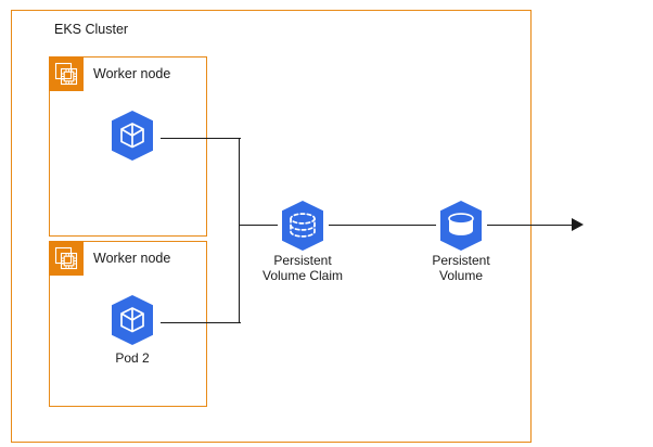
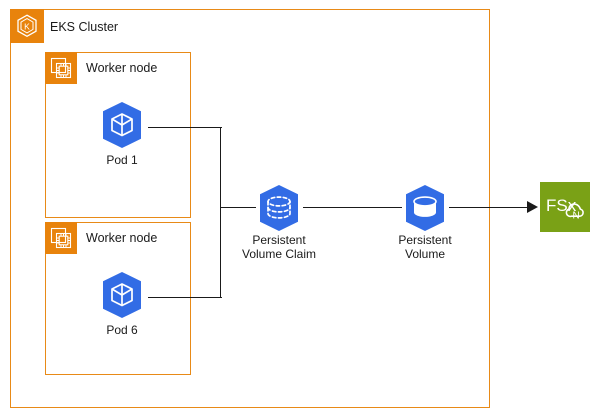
+ K
  EKS Cluster
  Worker node
  Worker node
+ Pod 1
- Pod 2
+ Pod 6
  Persistent
  Volume Claim
  Persistent
  Volume
+ FSx
+ N
